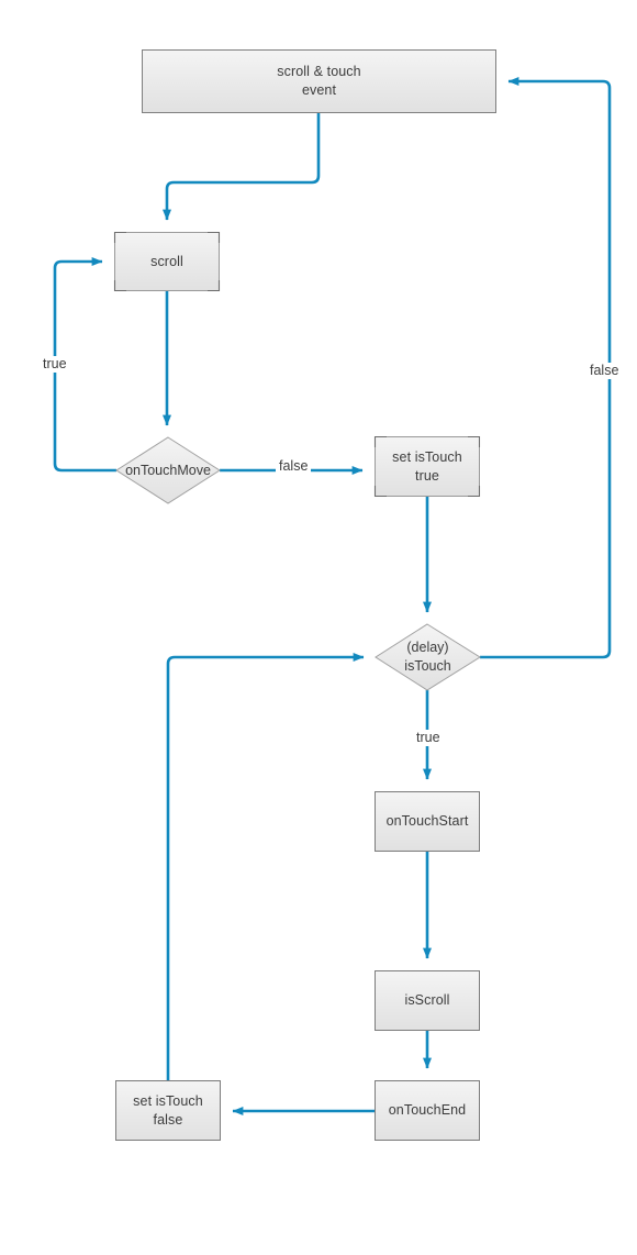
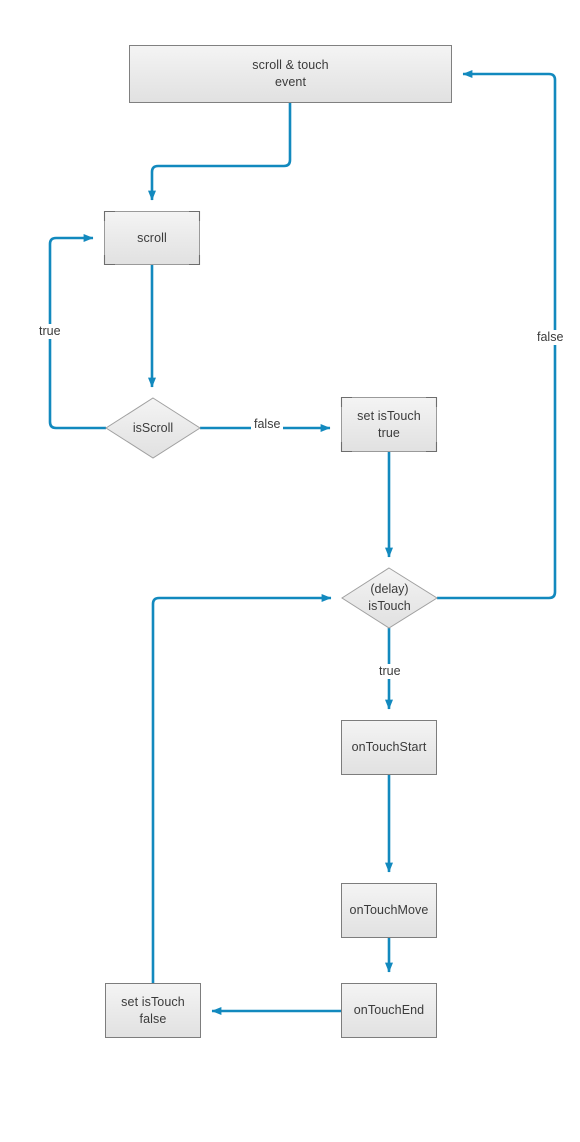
  scroll & touch
  event
  scroll
- onTouchMove
+ isScroll
  set isTouch
  true
  (delay)
  isTouch
  onTouchStart
- isScroll
+ onTouchMove
  onTouchEnd
  set isTouch
  false
  true
  false
  false
  true
